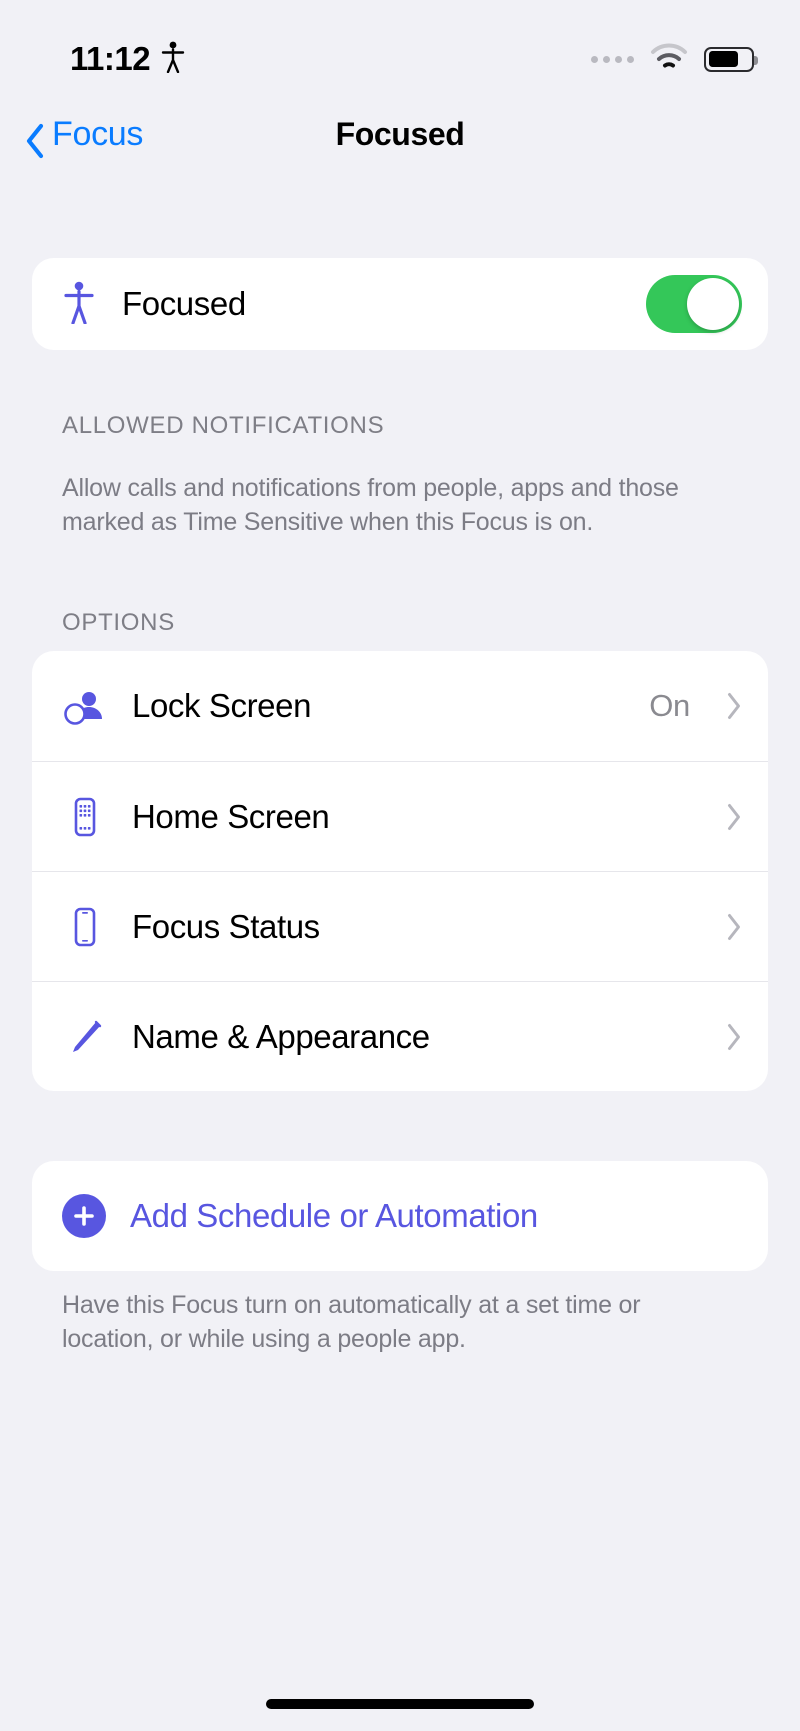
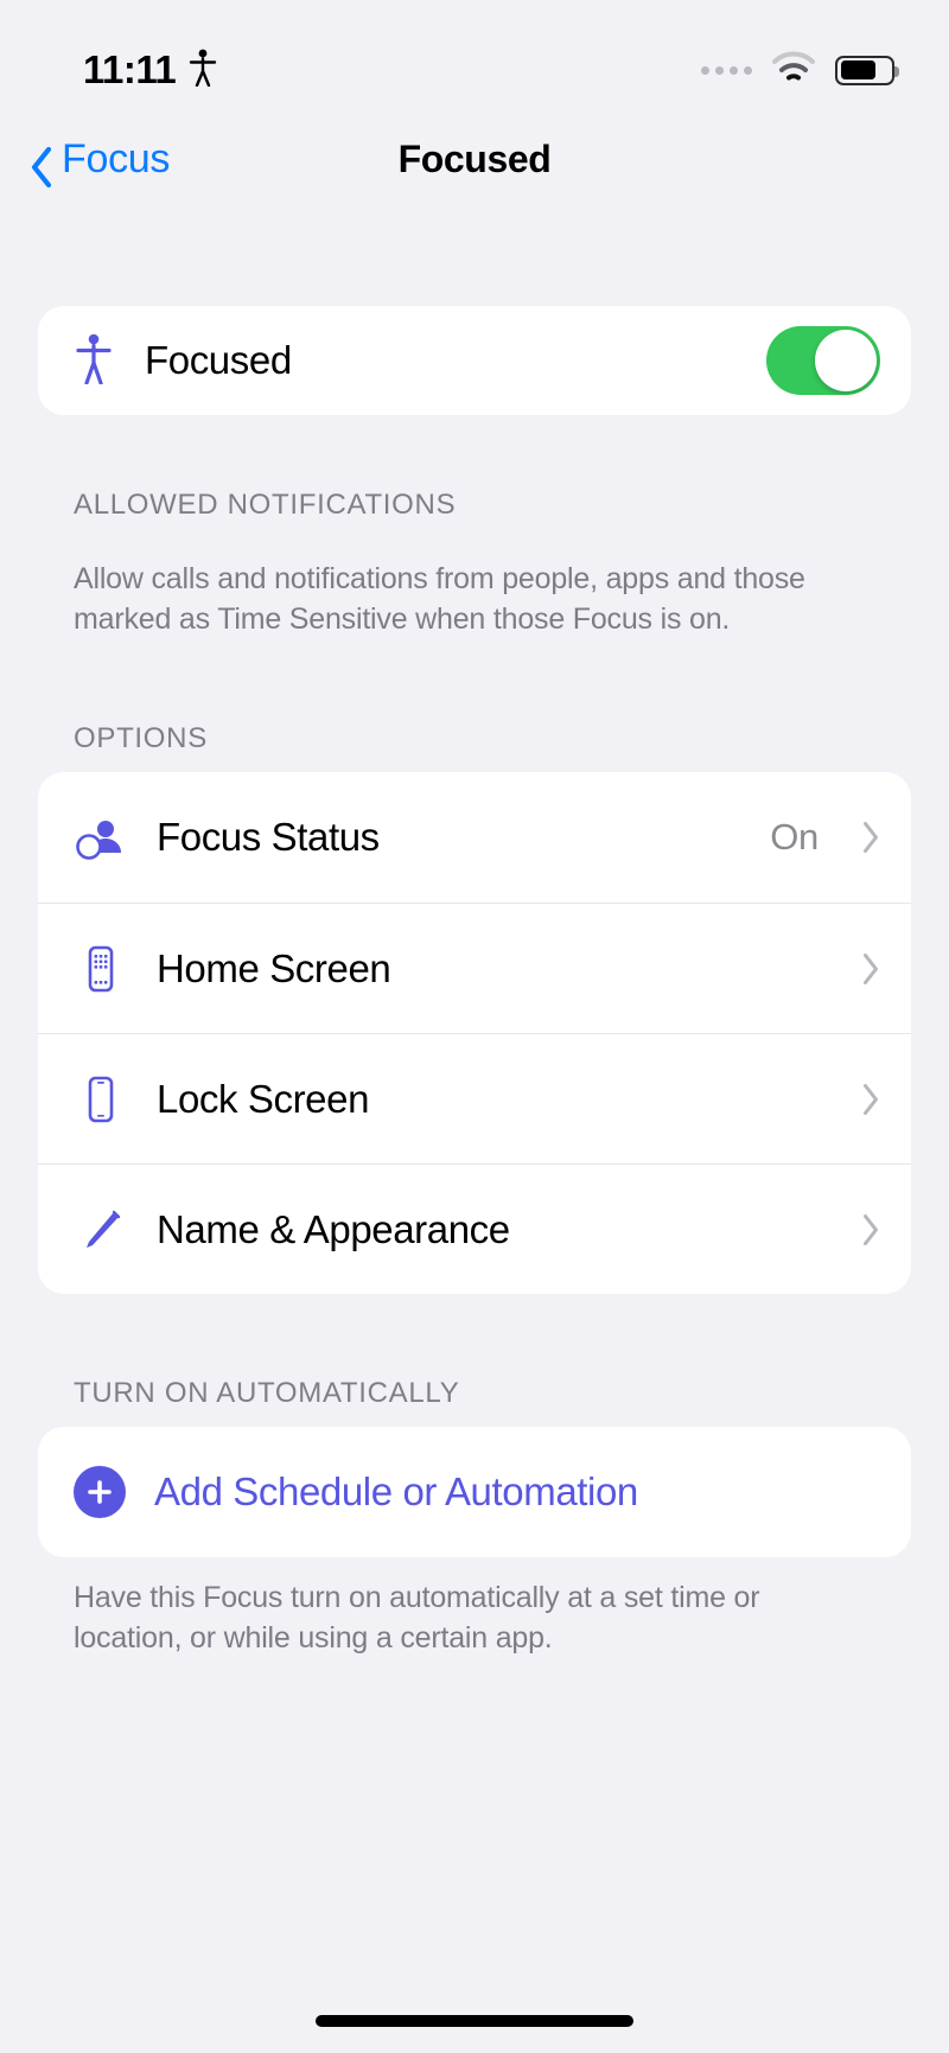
- 11:12
+ 11:11
  Focus
  Focused
  Focused
  ALLOWED NOTIFICATIONS
- Allow calls and notifications from people, apps and those marked as Time Sensitive when this Focus is on.
+ Allow calls and notifications from people, apps and those marked as Time Sensitive when those Focus is on.
  OPTIONS
- Lock Screen
+ Focus Status
  On
  Home Screen
- Focus Status
+ Lock Screen
  Name & Appearance
+ TURN ON AUTOMATICALLY
  Add Schedule or Automation
- Have this Focus turn on automatically at a set time or location, or while using a people app.
+ Have this Focus turn on automatically at a set time or location, or while using a certain app.
